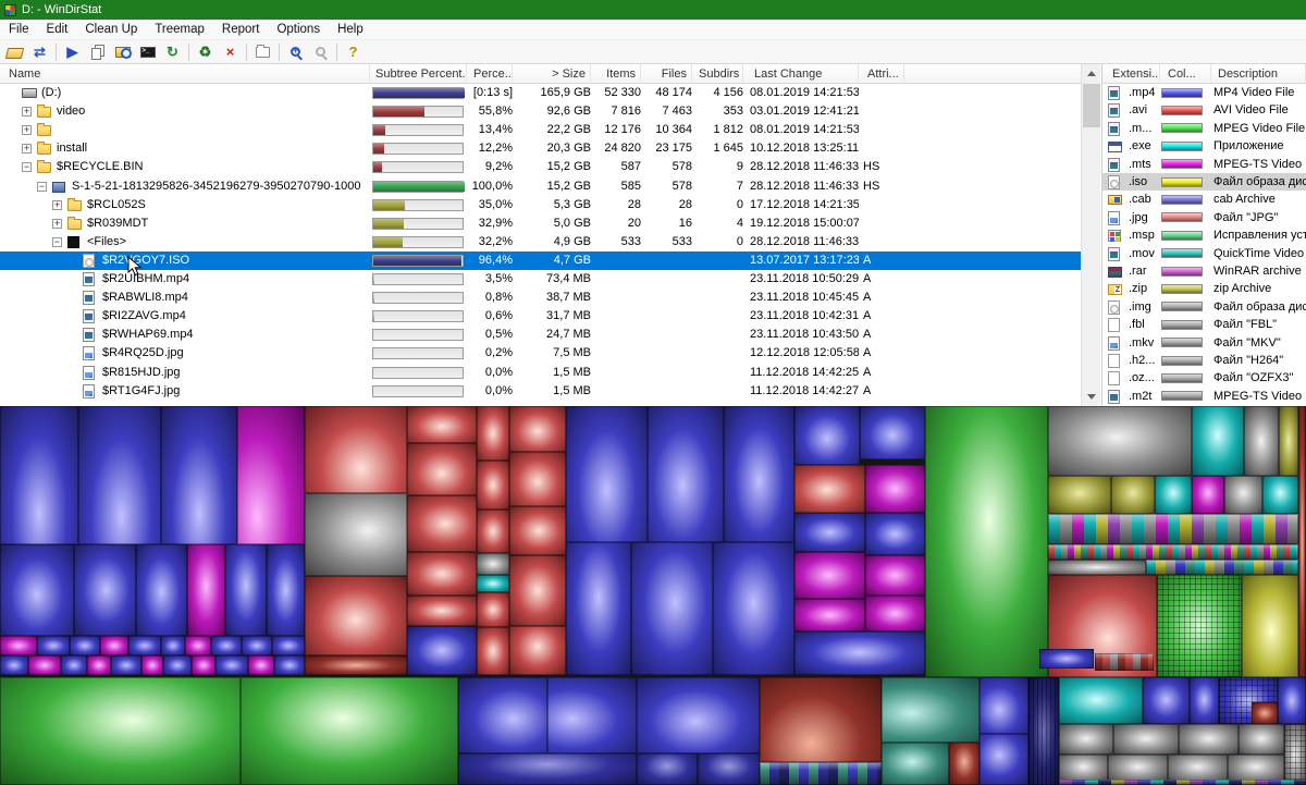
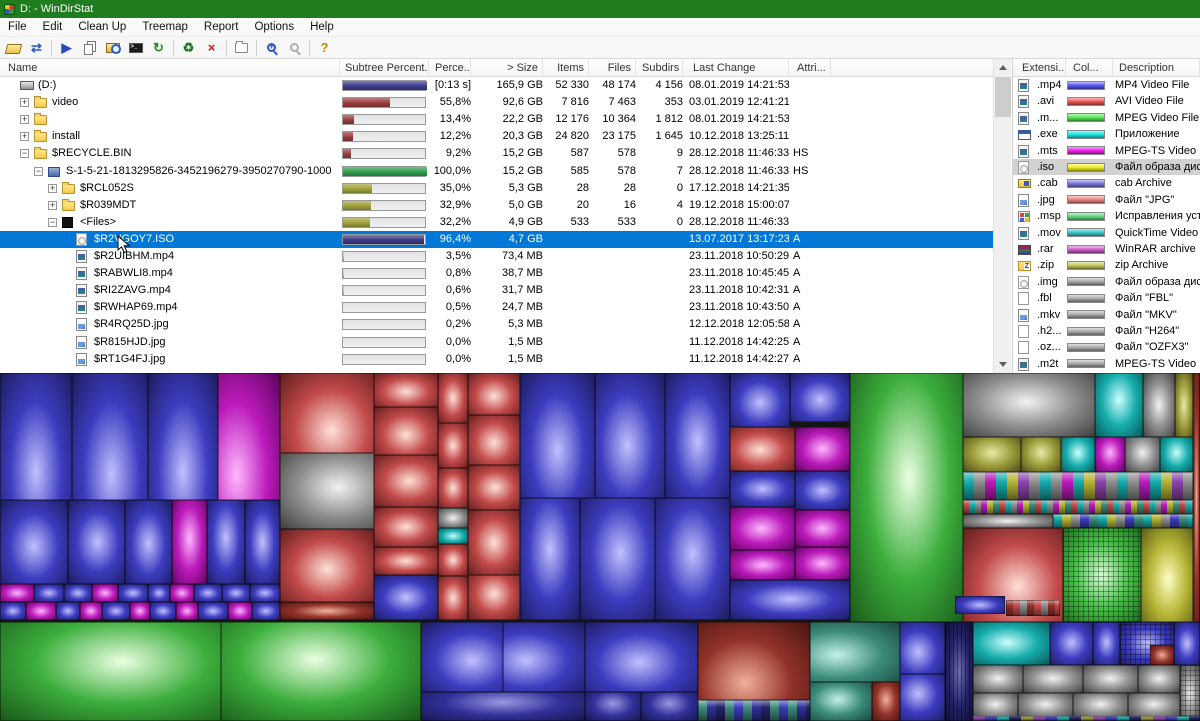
  D: - WinDirStat
  File
  Edit
  Clean Up
  Treemap
  Report
  Options
  Help
  ⇄
  ▶
  ↻
  ♻
  ×
  ?
  Name
  Subtree Percent.
  Perce..
  > Size
  Items
  Files
  Subdirs
  Last Change
  Attri...
  (D:)
  [0:13 s]
  165,9 GB
  52 330
  48 174
  4 156
  08.01.2019 14:21:53
  +
  video
  55,8%
  92,6 GB
  7 816
  7 463
  353
  03.01.2019 12:41:21
  +
  13,4%
  22,2 GB
  12 176
  10 364
  1 812
  08.01.2019 14:21:53
  +
  install
  12,2%
  20,3 GB
  24 820
  23 175
  1 645
  10.12.2018 13:25:11
  −
  $RECYCLE.BIN
  9,2%
  15,2 GB
  587
  578
  9
  28.12.2018 11:46:33
  HS
  −
  S-1-5-21-1813295826-3452196279-3950270790-1000
  100,0%
  15,2 GB
  585
  578
  7
  28.12.2018 11:46:33
  HS
  +
  $RCL052S
  35,0%
  5,3 GB
  28
  28
  0
  17.12.2018 14:21:35
  +
  $R039MDT
  32,9%
  5,0 GB
  20
  16
  4
  19.12.2018 15:00:07
  −
  <Files>
  32,2%
  4,9 GB
  533
  533
  0
  28.12.2018 11:46:33
  $R2GOY7.ISO
  96,4%
  4,7 GB
  13.07.2017 13:17:23
  A
  $R2UIBHM.mp4
  3,5%
  73,4 MB
  23.11.2018 10:50:29
  A
  $RABWLI8.mp4
  0,8%
  38,7 MB
  23.11.2018 10:45:45
  A
  $RI2ZAVG.mp4
  0,6%
  31,7 MB
  23.11.2018 10:42:31
  A
  $RWHAP69.mp4
  0,5%
  24,7 MB
  23.11.2018 10:43:50
  A
  $R4RQ25D.jpg
  0,2%
- 7,5 MB
+ 5,3 MB
  12.12.2018 12:05:58
  A
  $R815HJD.jpg
  0,0%
  1,5 MB
  11.12.2018 14:42:25
  A
  $RT1G4FJ.jpg
  0,0%
  1,5 MB
  11.12.2018 14:42:27
  A
  Extensi...
  Col...
  Description
  .mp4
  MP4 Video File
  .avi
  AVI Video File
  .m...
  MPEG Video File
  .exe
  Приложение
  .mts
  MPEG-TS Video
  .iso
  Файл образа дис
  .cab
  cab Archive
  .jpg
  Файл "JPG"
  .msp
  Исправления уст
  .mov
  QuickTime Video
  .rar
  WinRAR archive
  .zip
  zip Archive
  .img
  Файл образа дис
  .fbl
  Файл "FBL"
  .mkv
  Файл "MKV"
  .h2...
  Файл "H264"
  .oz...
  Файл "OZFX3"
  .m2t
  MPEG-TS Video
